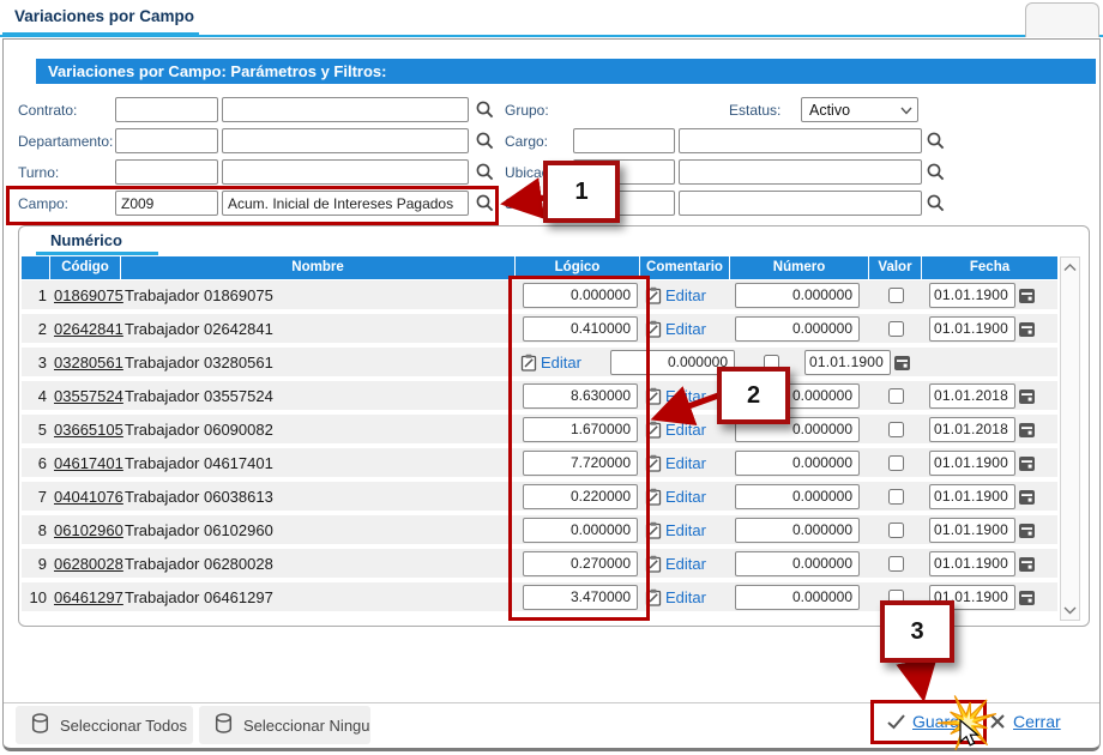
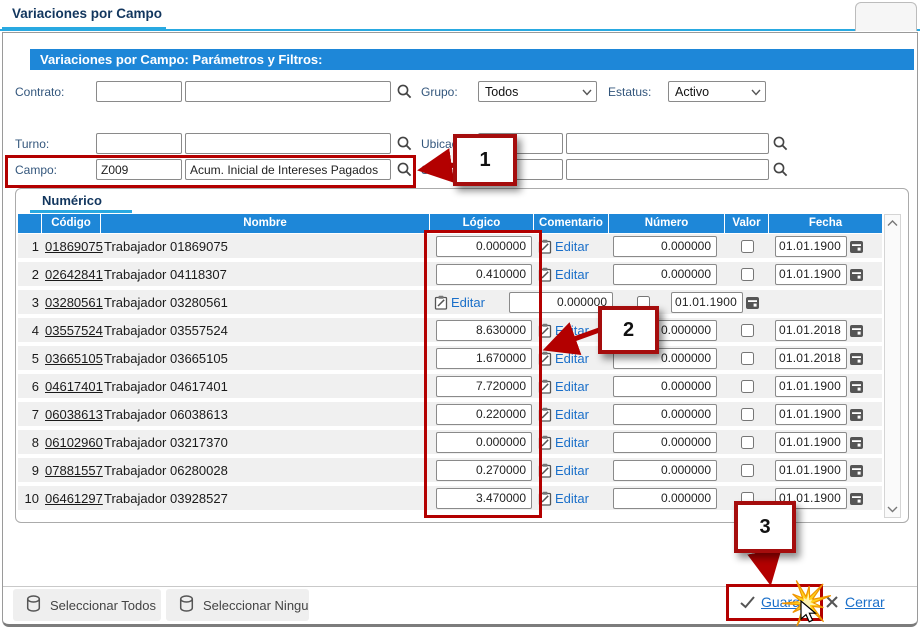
  Variaciones por Campo
  Variaciones por Campo: Parámetros y Filtros:
  Contrato:
  Grupo:
+ Todos
  Estatus:
  Activo
- Departamento:
- Cargo:
  Turno:
  Campo:
  Z009
  Acum. Inicial de Intereses Pagados
  Numérico
  Código
  Nombre
  Lógico
  Comentario
  Número
  Valor
  Fecha
  1
  01869075
  Trabajador 01869075
  0.000000
  Editar
  0.000000
  01.01.1900
  2
  02642841
- Trabajador 02642841
+ Trabajador 04118307
  0.410000
  Editar
  0.000000
  01.01.1900
  3
  03280561
  Trabajador 03280561
  Editar
  0.000000
  01.01.1900
  4
  03557524
  Trabajador 03557524
  8.630000
  Editar
  0.000000
  01.01.2018
  5
  03665105
- Trabajador 06090082
+ Trabajador 03665105
  1.670000
  Editar
  0.000000
  01.01.2018
  6
  04617401
  Trabajador 04617401
  7.720000
  Editar
  0.000000
  01.01.1900
  7
- 04041076
+ 06038613
  Trabajador 06038613
  0.220000
  Editar
  0.000000
  01.01.1900
  8
  06102960
- Trabajador 06102960
+ Trabajador 03217370
  0.000000
  Editar
  0.000000
  01.01.1900
  9
- 06280028
+ 07881557
  Trabajador 06280028
  0.270000
  Editar
  0.000000
  01.01.1900
  10
  06461297
- Trabajador 06461297
+ Trabajador 03928527
  3.470000
  Editar
  0.000000
  01.01.1900
  1
  2
  3
  Seleccionar Todos
  Seleccionar Ningu
  Cerrar
